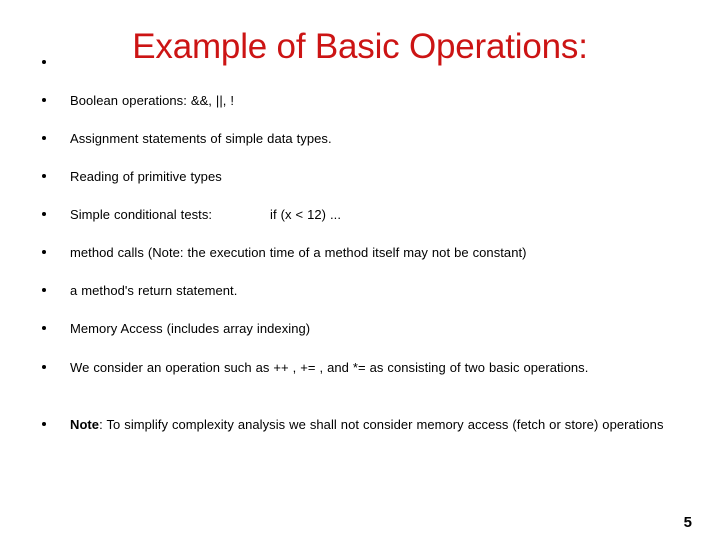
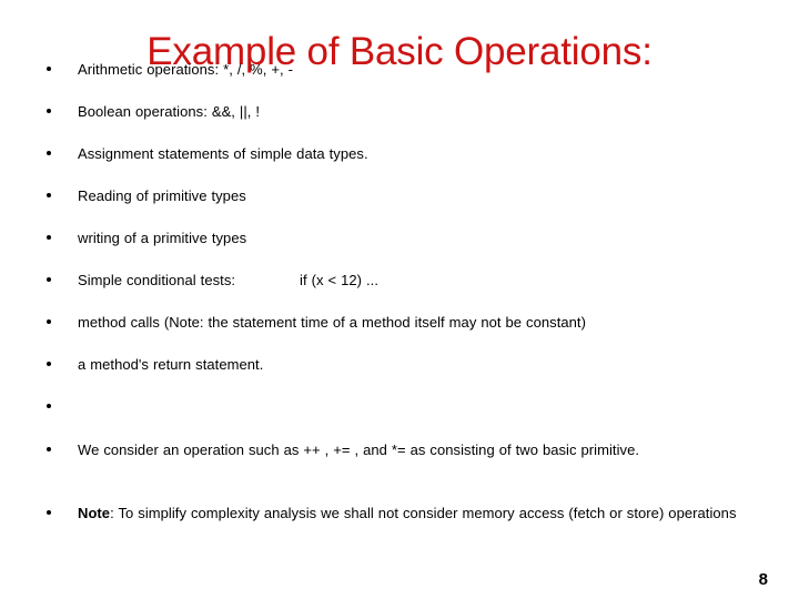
  Example of Basic Operations:
+ Arithmetic operations: *, /, %, +, -
  Boolean operations: &&, ||, !
  Assignment statements of simple data types.
  Reading of primitive types
+ writing of a primitive types
  Simple conditional tests: if (x < 12) ...
- method calls (Note: the execution time of a method itself may not be constant)
+ method calls (Note: the statement time of a method itself may not be constant)
  a method's return statement.
- Memory Access (includes array indexing)
- We consider an operation such as ++ , += , and *= as consisting of two basic operations.
+ We consider an operation such as ++ , += , and *= as consisting of two basic primitive.
  Note: To simplify complexity analysis we shall not consider memory access (fetch or store) operations
- 5
+ 8
